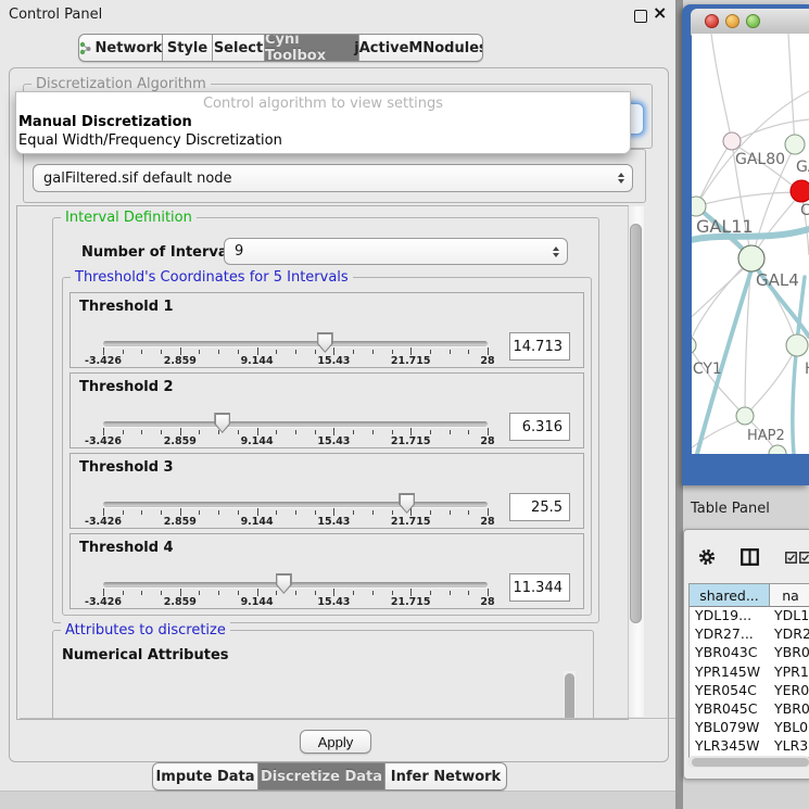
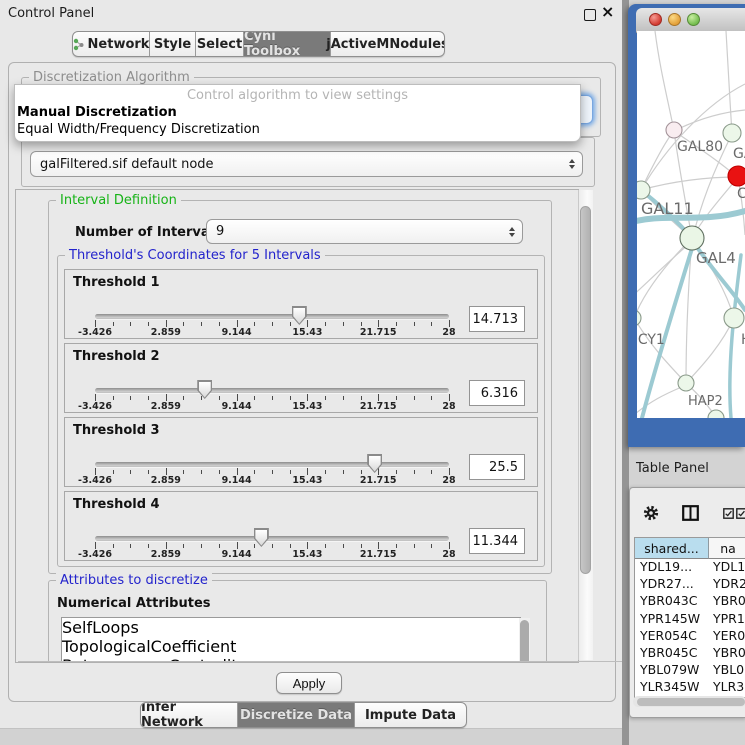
  GAL80
  GAL11
  GAL4
  CY1
  HAP2
  C
  Table Panel
  shared...
  na
  YDL19...
  YDL1
  YDR27...
  YDR2
  YBR043C
  YBR0
  YPR145W
  YPR1
  YER054C
  YER0
  YBR045C
  YBR0
  YBL079W
  YBL0
  YLR345W
  YLR3
  Control Panel
  ×
  Network
  Style
  Select
  Cyni Toolbox
  jActiveMNodule
  Discretization Algorithm
  galFiltered.sif default node
  Interval Definition
  Number of Interv
  9
  Threshold's Coordinates for 5 Intervals
  Threshold 1
  -3.426
  2.859
  9.144
  15.43
  21.715
  28
  14.713
  Threshold 2
  -3.426
  2.859
  9.144
  15.43
  21.715
  28
  6.316
  Threshold 3
  -3.426
  2.859
  9.144
  15.43
  21.715
  28
  25.5
  Threshold 4
  -3.426
  2.859
  9.144
  15.43
  21.715
  28
  11.344
  Attributes to discretize
  Numerical Attributes
+ SelfLoops
+ TopologicalCoefficient
  Apply
  Control algorithm to view settings
  Manual Discretization
  Equal Width/Frequency Discretization
- Impute Data
+ Infer Network
  Discretize Data
- Infer Network
+ Impute Data
